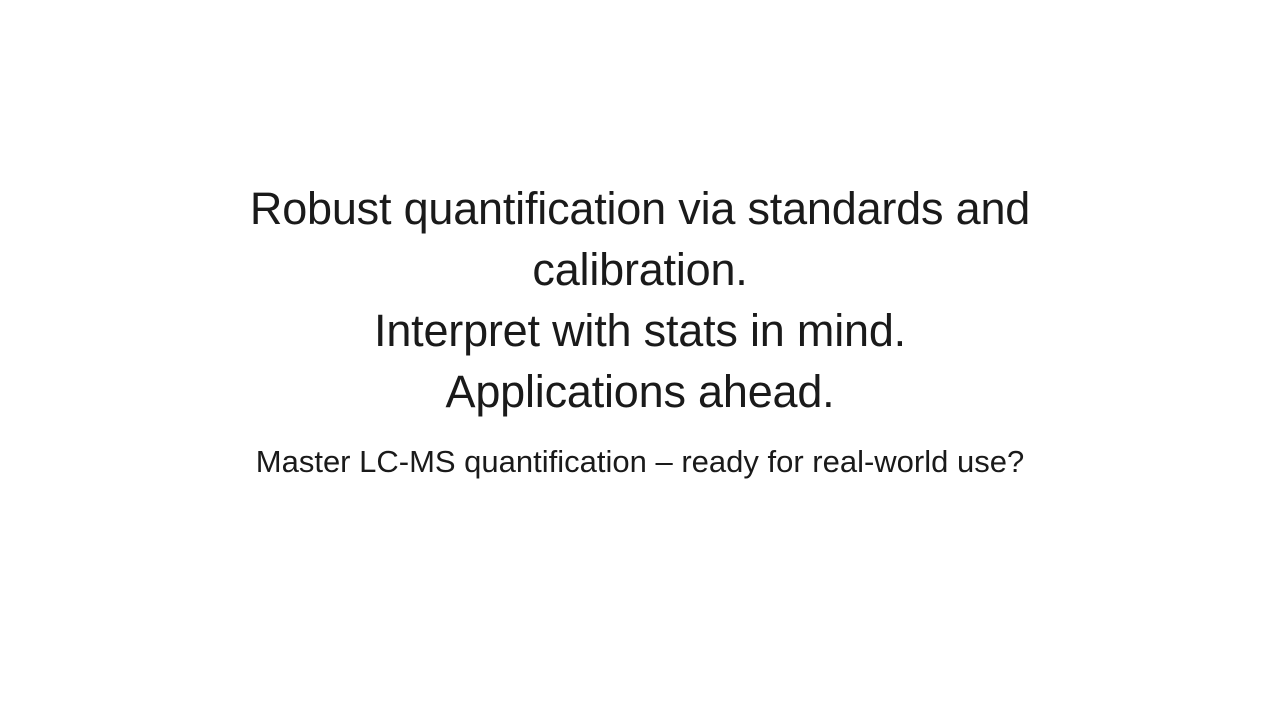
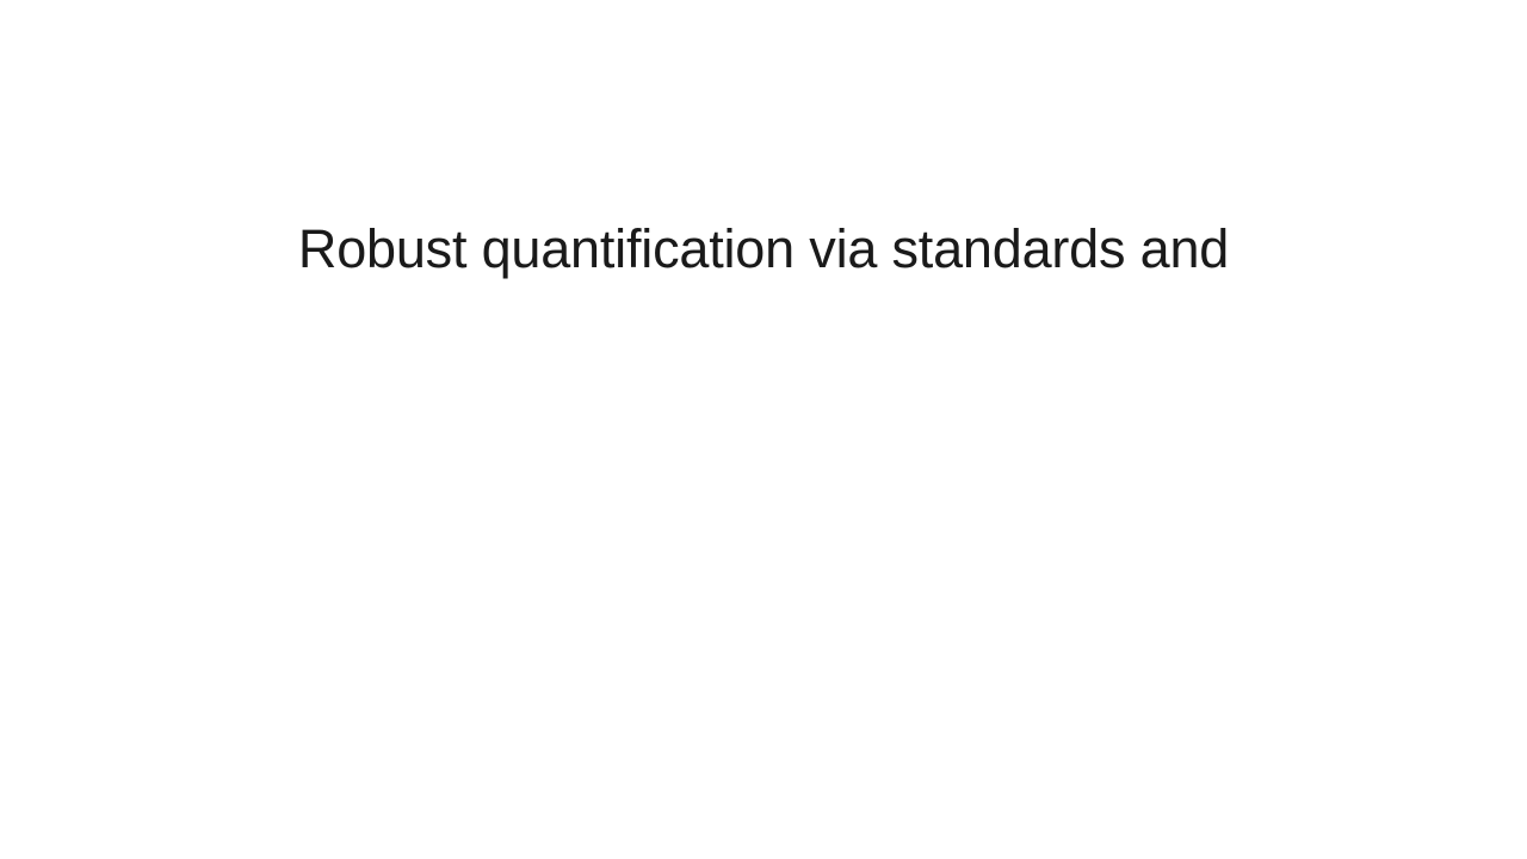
  Robust quantification via standards and
- calibration.
- Interpret with stats in mind.
- Applications ahead.
- Master LC-MS quantification – ready for real-world use?
